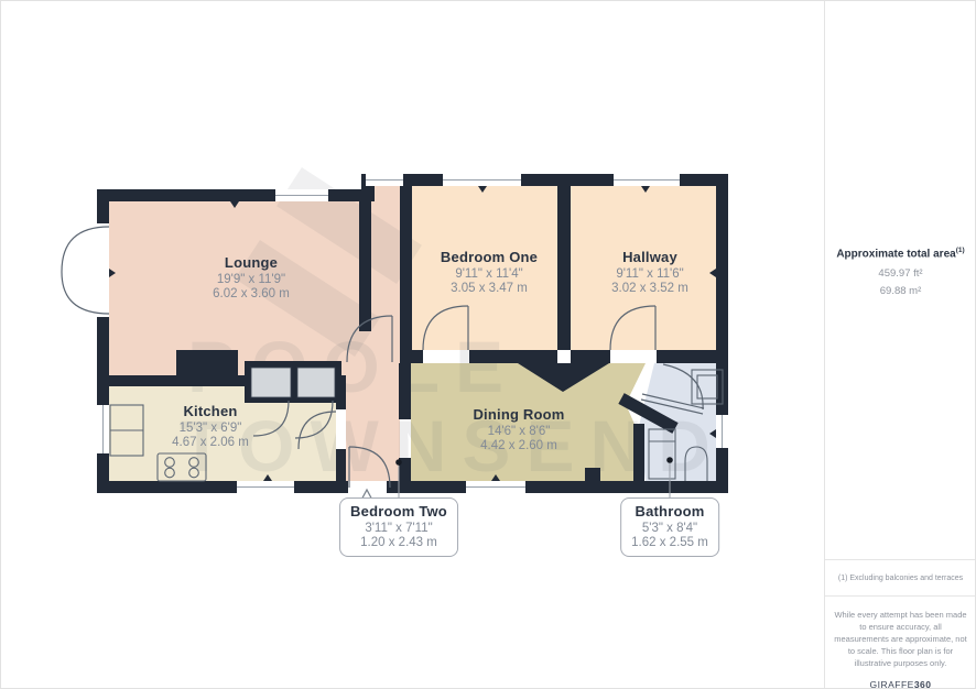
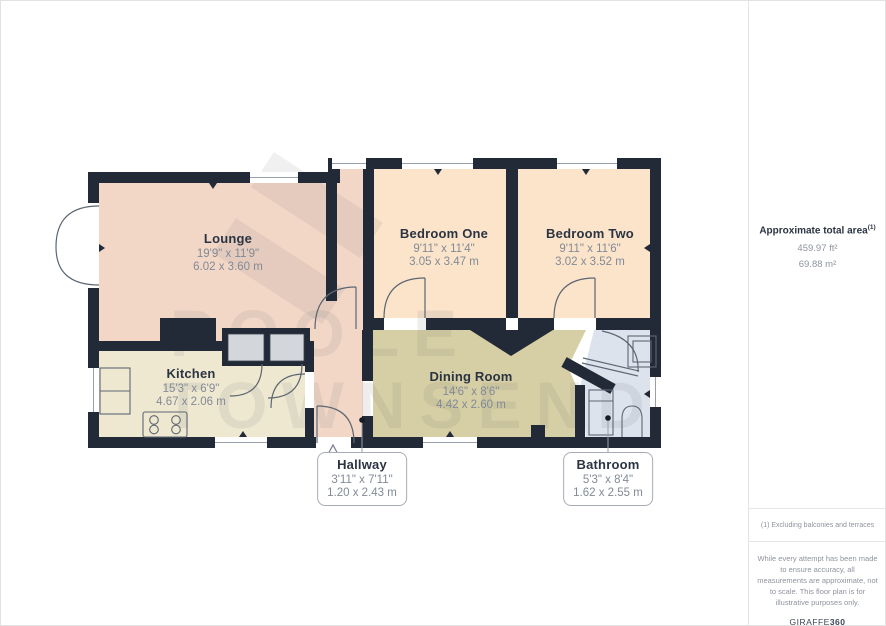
  TOWNSEND
  Lounge
  19'9" x 11'9"
  6.02 x 3.60 m
  Bedroom One
  9'11" x 11'4"
  3.05 x 3.47 m
- Hallway
+ Bedroom Two
  9'11" x 11'6"
  3.02 x 3.52 m
  Kitchen
  15'3" x 6'9"
  4.67 x 2.06 m
  Dining Room
  14'6" x 8'6"
  4.42 x 2.60 m
- Bedroom Two
+ Hallway
  3'11" x 7'11"
  1.20 x 2.43 m
  Bathroom
  5'3" x 8'4"
  1.62 x 2.55 m
  Approximate total area
  459.97 ft²
  69.88 m²
  While every attempt has been made to ensure accuracy, all measurements are approximate, not to scale. This floor plan is for illustrative purposes only.
  GIRAFFE360
